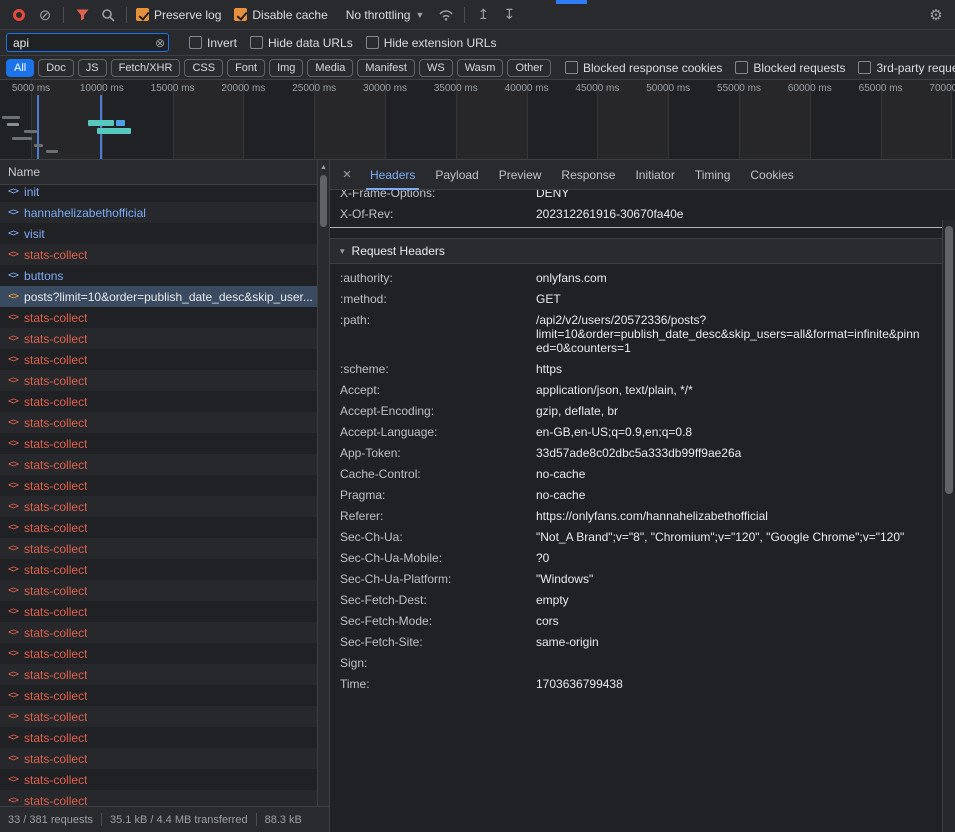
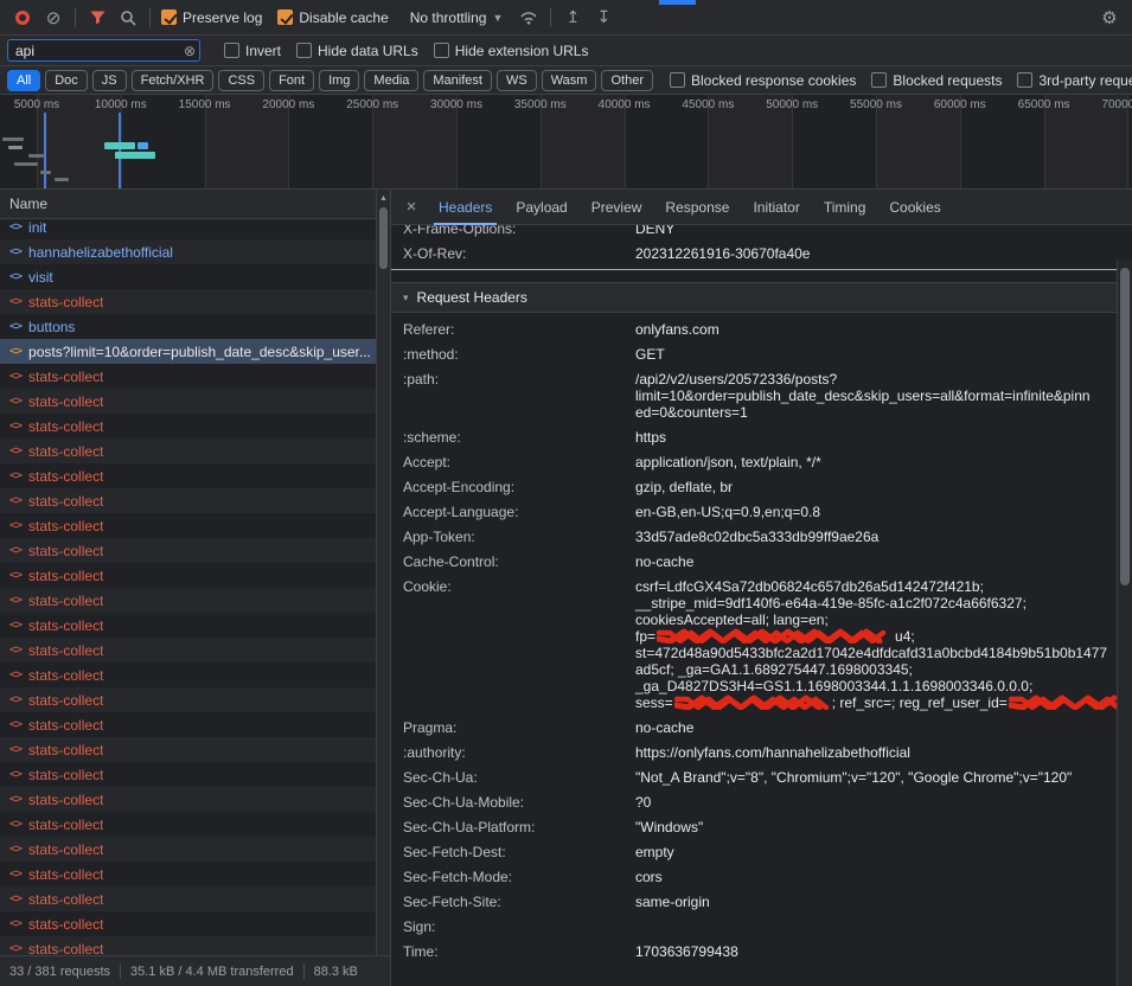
  ⊘
  Preserve log
  Disable cache
  No throttling
  ▼
  ↥
  ↧
  ⚙
  api
  ⊗
  Invert
  Hide data URLs
  Hide extension URLs
  All
  Doc
  JS
  Fetch/XHR
  CSS
  Font
  Img
  Media
  Manifest
  WS
  Wasm
  Other
  Blocked response cookies
  Blocked requests
  3rd-party requ
  5000 ms
  10000 ms
  15000 ms
  20000 ms
  25000 ms
  30000 ms
  35000 ms
  40000 ms
  45000 ms
  50000 ms
  55000 ms
  60000 ms
  65000 ms
  70000
  Name
  <>
  init
  <>
  hannahelizabethofficial
  <>
  visit
  <>
  stats-collect
  <>
  buttons
  <>
  posts?limit=10&order=publish_date_desc&skip_user...
  <>
  stats-collect
  <>
  stats-collect
  <>
  stats-collect
  <>
  stats-collect
  <>
  stats-collect
  <>
  stats-collect
  <>
  stats-collect
  <>
  stats-collect
  <>
  stats-collect
  <>
  stats-collect
  <>
  stats-collect
  <>
  stats-collect
  <>
  stats-collect
  <>
  stats-collect
  <>
  stats-collect
  <>
  stats-collect
  <>
  stats-collect
  <>
  stats-collect
  <>
  stats-collect
  <>
  stats-collect
  <>
  stats-collect
  <>
  stats-collect
  <>
  stats-collect
  <>
  stats-collect
  33 / 381 requests
  35.1 kB / 4.4 MB transferred
  88.3 kB
  ×
  Headers
  Payload
  Preview
  Response
  Initiator
  Timing
  Cookies
  X-Frame-Options:
  DENY
  X-Of-Rev:
  202312261916-30670fa40e
  ▾
  Request Headers
- :authority:
+ Referer:
  onlyfans.com
  :method:
  GET
  :path:
  /api2/v2/users/20572336/posts?
  limit=10&order=publish_date_desc&skip_users=all&format=infinite&pinn
  ed=0&counters=1
  :scheme:
  https
  Accept:
  application/json, text/plain, */*
  Accept-Encoding:
  gzip, deflate, br
  Accept-Language:
  en-GB,en-US;q=0.9,en;q=0.8
  App-Token:
  33d57ade8c02dbc5a333db99ff9ae26a
  Cache-Control:
  no-cache
+ Cookie:
+ csrf=LdfcGX4Sa72db06824c657db26a5d142472f421b;
+ __stripe_mid=9df140f6-e64a-419e-85fc-a1c2f072c4a66f6327;
+ cookiesAccepted=all; lang=en;
+ fp= u4;
+ st=472d48a90d5433bfc2a2d17042e4dfdcafd31a0bcbd4184b9b51b0b1477
+ ad5cf; _ga=GA1.1.689275447.1698003345;
+ _ga_D4827DS3H4=GS1.1.1698003344.1.1.1698003346.0.0.0;
+ sess= ; ref_src=; reg_ref_user_id=
  Pragma:
  no-cache
- Referer:
+ :authority:
  https://onlyfans.com/hannahelizabethofficial
  Sec-Ch-Ua:
  "Not_A Brand";v="8", "Chromium";v="120", "Google Chrome";v="120"
  Sec-Ch-Ua-Mobile:
  ?0
  Sec-Ch-Ua-Platform:
  "Windows"
  Sec-Fetch-Dest:
  empty
  Sec-Fetch-Mode:
  cors
  Sec-Fetch-Site:
  same-origin
  Sign:
  Time:
  1703636799438
